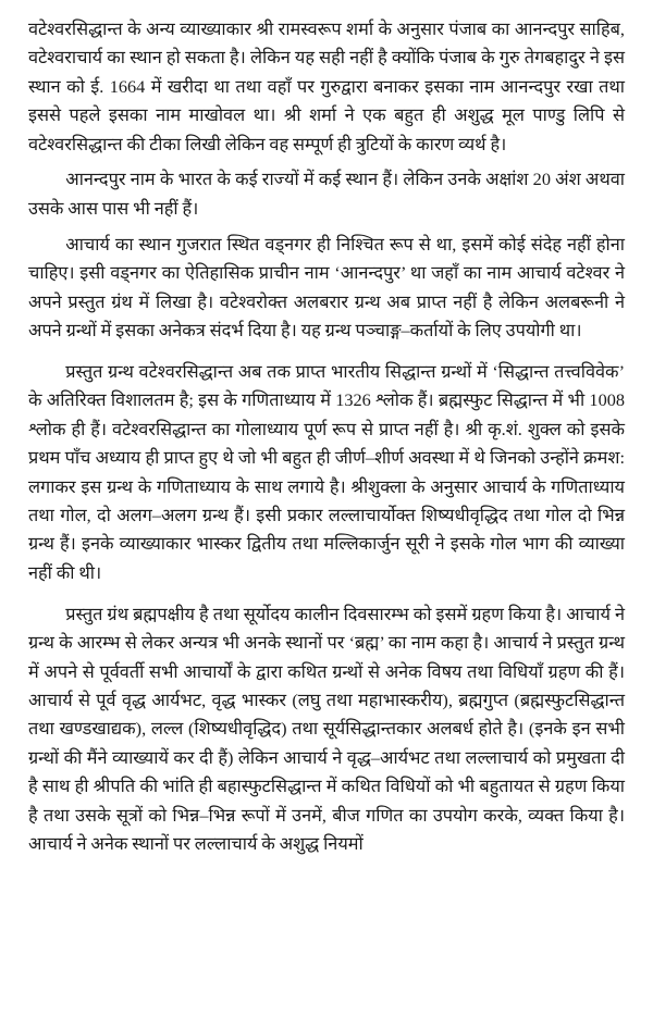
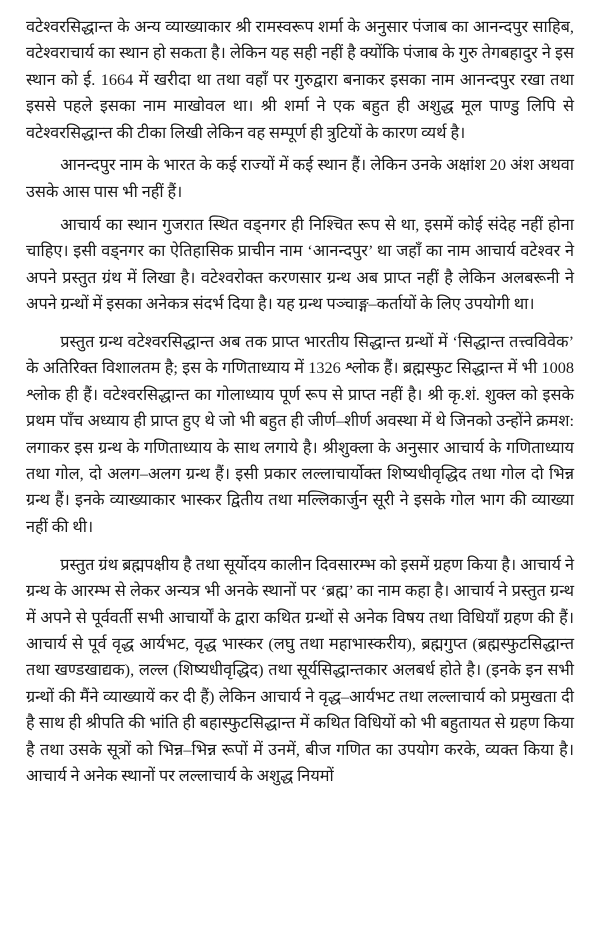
  वटेश्वरसिद्धान्त के अन्य व्याख्याकार श्री रामस्वरूप शर्मा के अनुसार पंजाब का आनन्दपुर साहिब, वटेश्वराचार्य का स्थान हो सकता है। लेकिन यह सही नहीं है क्योंकि पंजाब के गुरु तेगबहादुर ने इस स्थान को ई. 1664 में खरीदा था तथा वहाँ पर गुरुद्वारा बनाकर इसका नाम आनन्दपुर रखा तथा इससे पहले इसका नाम माखोवल था। श्री शर्मा ने एक बहुत ही अशुद्ध मूल पाण्डु लिपि से वटेश्वरसिद्धान्त की टीका लिखी लेकिन वह सम्पूर्ण ही त्रुटियों के कारण व्यर्थ है।
  आनन्दपुर नाम के भारत के कई राज्यों में कई स्थान हैं। लेकिन उनके अक्षांश 20 अंश अथवा उसके आस पास भी नहीं हैं।
- आचार्य का स्थान गुजरात स्थित वड्नगर ही निश्चित रूप से था, इसमें कोई संदेह नहीं होना चाहिए। इसी वड्नगर का ऐतिहासिक प्राचीन नाम ‘आनन्दपुर’ था जहाँ का नाम आचार्य वटेश्वर ने अपने प्रस्तुत ग्रंथ में लिखा है। वटेश्वरोक्त अलबरार ग्रन्थ अब प्राप्त नहीं है लेकिन अलबरूनी ने अपने ग्रन्थों में इसका अनेकत्र संदर्भ दिया है। यह ग्रन्थ पञ्चाङ्ग–कर्तायों के लिए उपयोगी था।
+ आचार्य का स्थान गुजरात स्थित वड्नगर ही निश्चित रूप से था, इसमें कोई संदेह नहीं होना चाहिए। इसी वड्नगर का ऐतिहासिक प्राचीन नाम ‘आनन्दपुर’ था जहाँ का नाम आचार्य वटेश्वर ने अपने प्रस्तुत ग्रंथ में लिखा है। वटेश्वरोक्त करणसार ग्रन्थ अब प्राप्त नहीं है लेकिन अलबरूनी ने अपने ग्रन्थों में इसका अनेकत्र संदर्भ दिया है। यह ग्रन्थ पञ्चाङ्ग–कर्तायों के लिए उपयोगी था।
  प्रस्तुत ग्रन्थ वटेश्वरसिद्धान्त अब तक प्राप्त भारतीय सिद्धान्त ग्रन्थों में ‘सिद्धान्त तत्त्वविवेक’ के अतिरिक्त विशालतम है; इस के गणिताध्याय में 1326 श्लोक हैं। ब्रह्मस्फुट सिद्धान्त में भी 1008 श्लोक ही हैं। वटेश्वरसिद्धान्त का गोलाध्याय पूर्ण रूप से प्राप्त नहीं है। श्री कृ.शं. शुक्ल को इसके प्रथम पाँच अध्याय ही प्राप्त हुए थे जो भी बहुत ही जीर्ण–शीर्ण अवस्था में थे जिनको उन्होंने क्रमश: लगाकर इस ग्रन्थ के गणिताध्याय के साथ लगाये है। श्रीशुक्ला के अनुसार आचार्य के गणिताध्याय तथा गोल, दो अलग–अलग ग्रन्थ हैं। इसी प्रकार लल्लाचार्योक्त शिष्यधीवृद्धिद तथा गोल दो भिन्न ग्रन्थ हैं। इनके व्याख्याकार भास्कर द्वितीय तथा मल्लिकार्जुन सूरी ने इसके गोल भाग की व्याख्या नहीं की थी।
  प्रस्तुत ग्रंथ ब्रह्मपक्षीय है तथा सूर्योदय कालीन दिवसारम्भ को इसमें ग्रहण किया है। आचार्य ने ग्रन्थ के आरम्भ से लेकर अन्यत्र भी अनके स्थानों पर ‘ब्रह्म’ का नाम कहा है। आचार्य ने प्रस्तुत ग्रन्थ में अपने से पूर्ववर्ती सभी आचार्यों के द्वारा कथित ग्रन्थों से अनेक विषय तथा विधियाँ ग्रहण की हैं। आचार्य से पूर्व वृद्ध आर्यभट, वृद्ध भास्कर (लघु तथा महाभास्करीय), ब्रह्मगुप्त (ब्रह्मस्फुटसिद्धान्त तथा खण्डखाद्यक), लल्ल (शिष्यधीवृद्धिद) तथा सूर्यसिद्धान्तकार अलबर्ध होते है। (इनके इन सभी ग्रन्थों की मैंने व्याख्यायें कर दी हैं) लेकिन आचार्य ने वृद्ध–आर्यभट तथा लल्लाचार्य को प्रमुखता दी है साथ ही श्रीपति की भांति ही बहास्फुटसिद्धान्त में कथित विधियों को भी बहुतायत से ग्रहण किया है तथा उसके सूत्रों को भिन्न–भिन्न रूपों में उनमें, बीज गणित का उपयोग करके, व्यक्त किया है। आचार्य ने अनेक स्थानों पर लल्लाचार्य के अशुद्ध नियमों
